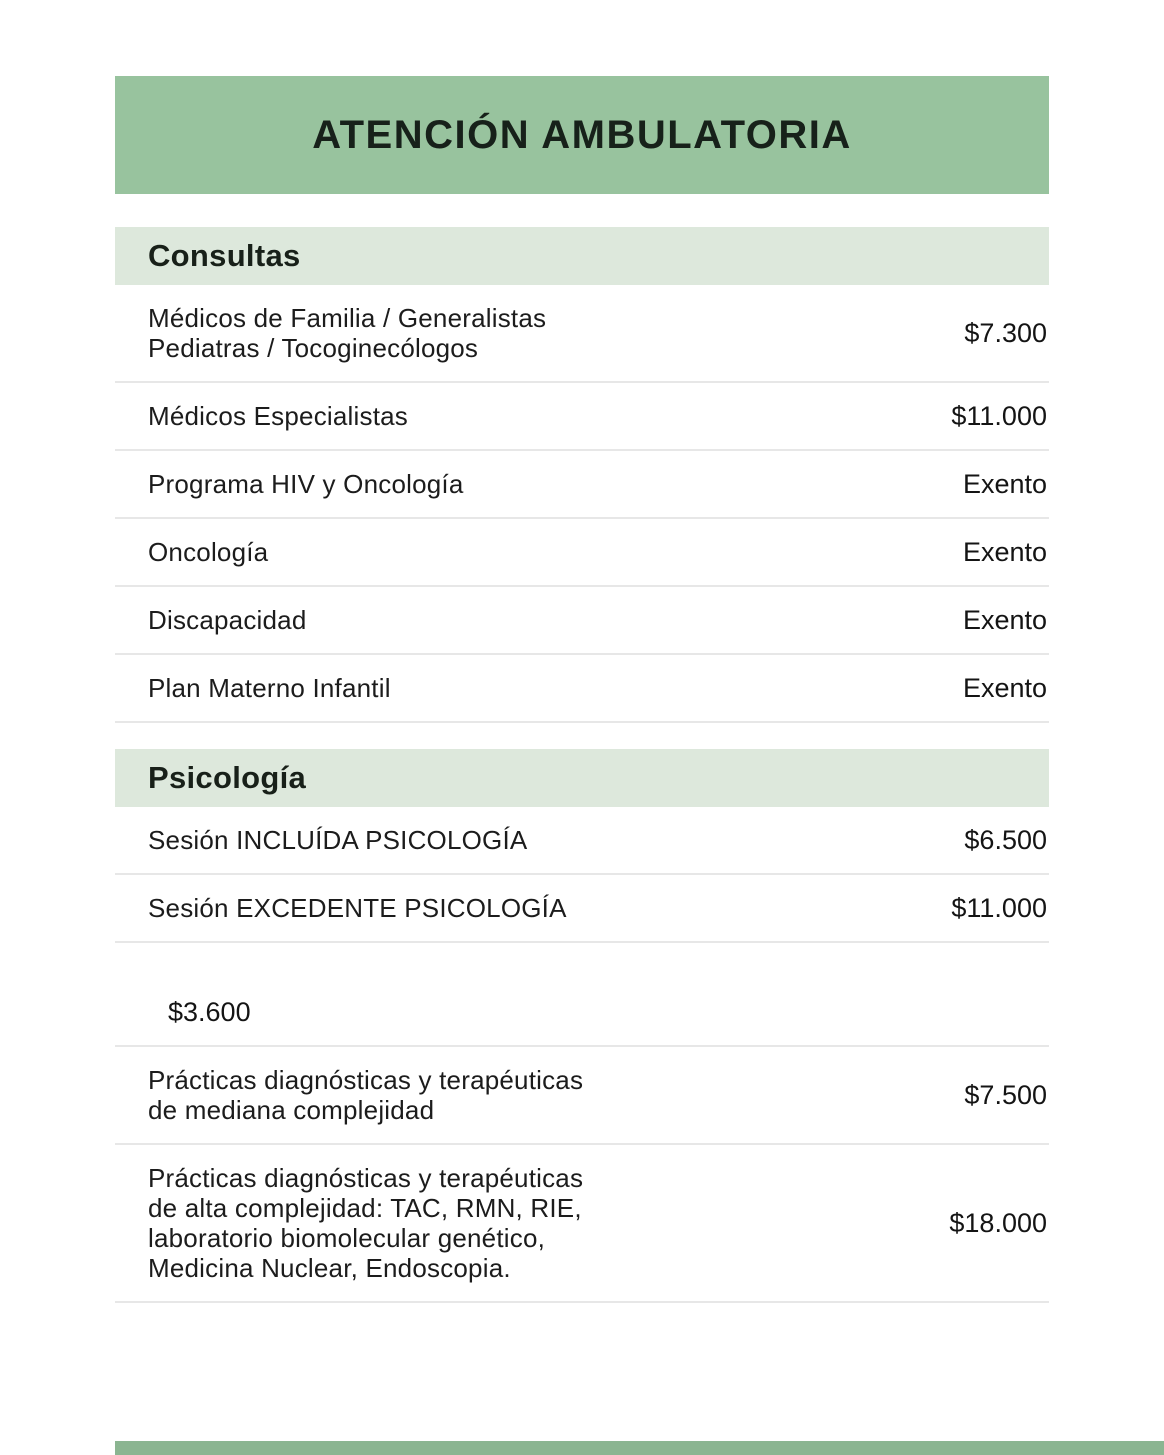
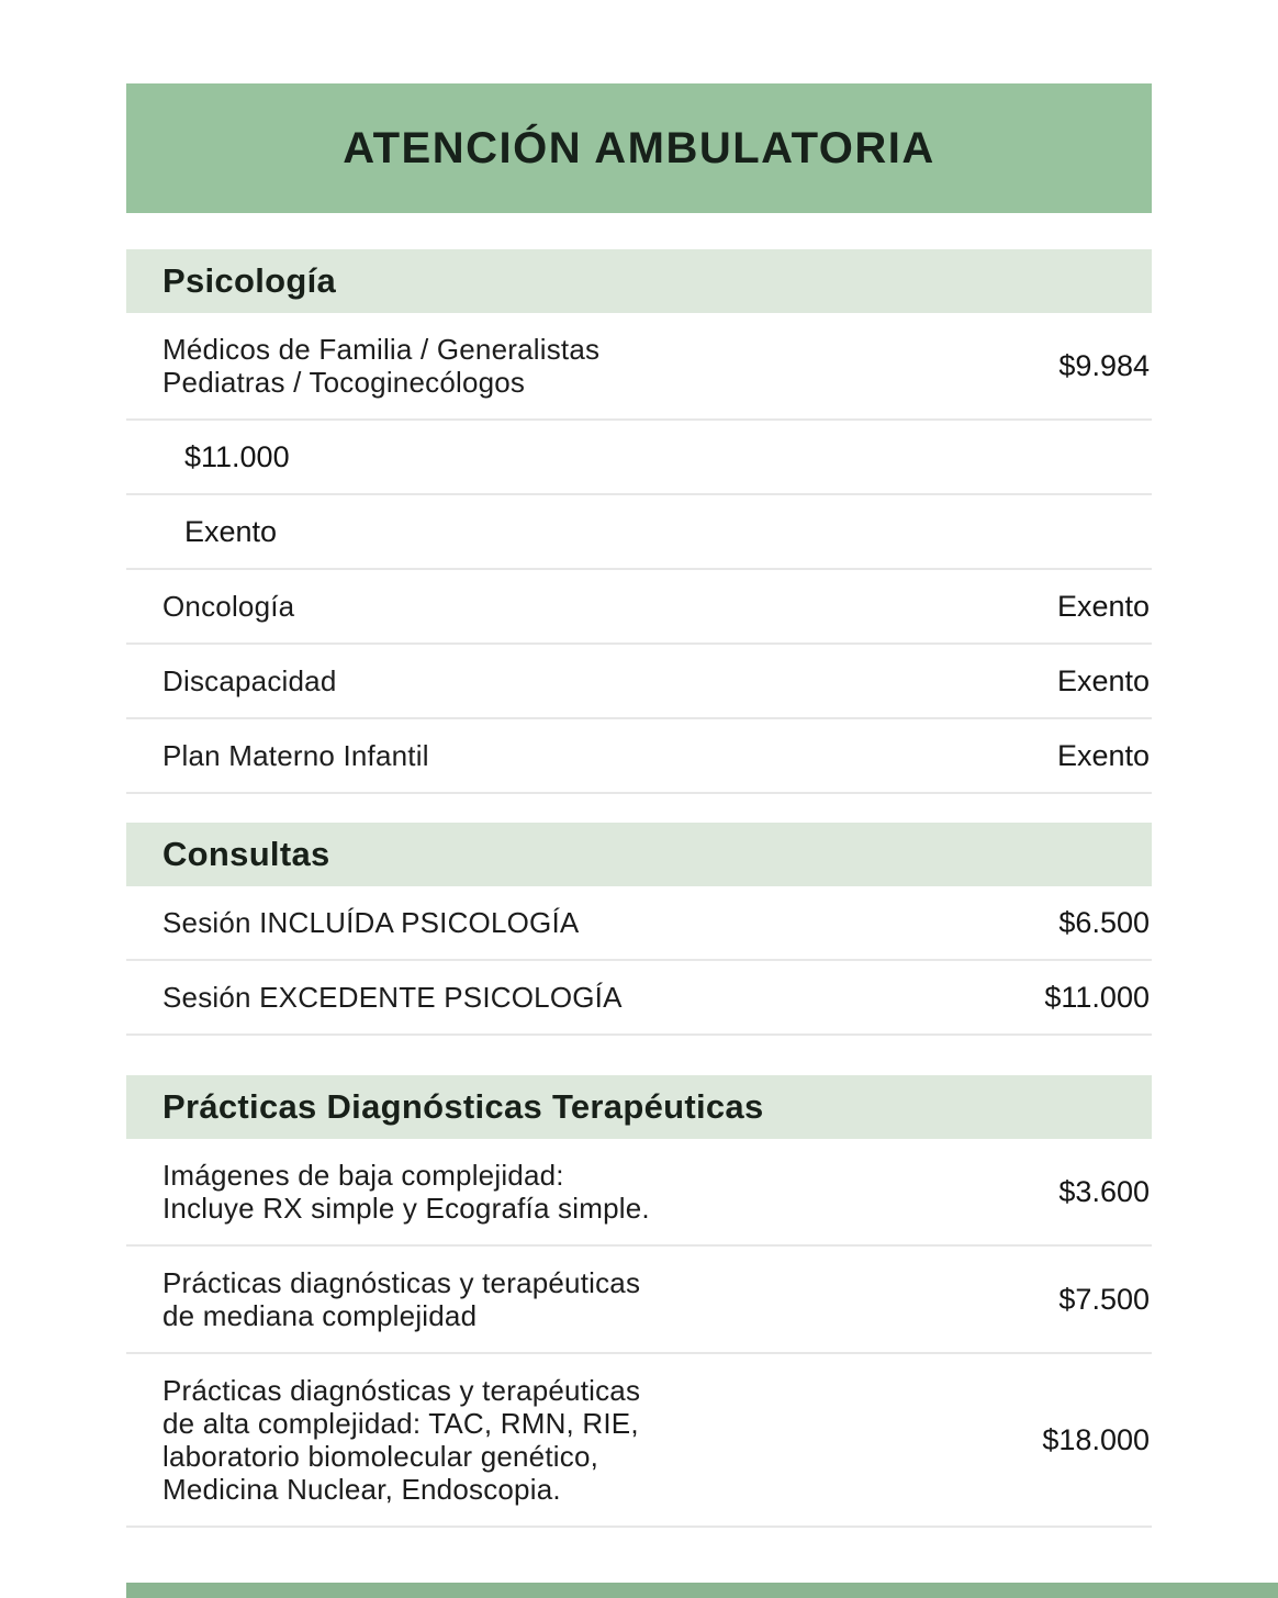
  ATENCIÓN AMBULATORIA
- Consultas
+ Psicología
  Médicos de Familia / Generalistas
  Pediatras / Tocoginecólogos
- $7.300
+ $9.984
- Médicos Especialistas
  $11.000
- Programa HIV y Oncología
  Exento
  Oncología
  Exento
  Discapacidad
  Exento
  Plan Materno Infantil
  Exento
- Psicología
+ Consultas
  Sesión INCLUÍDA PSICOLOGÍA
  $6.500
  Sesión EXCEDENTE PSICOLOGÍA
  $11.000
+ Prácticas Diagnósticas Terapéuticas
+ Imágenes de baja complejidad:
+ Incluye RX simple y Ecografía simple.
  $3.600
  Prácticas diagnósticas y terapéuticas
  de mediana complejidad
  $7.500
  Prácticas diagnósticas y terapéuticas
  de alta complejidad: TAC, RMN, RIE,
  laboratorio biomolecular genético,
  Medicina Nuclear, Endoscopia.
  $18.000
